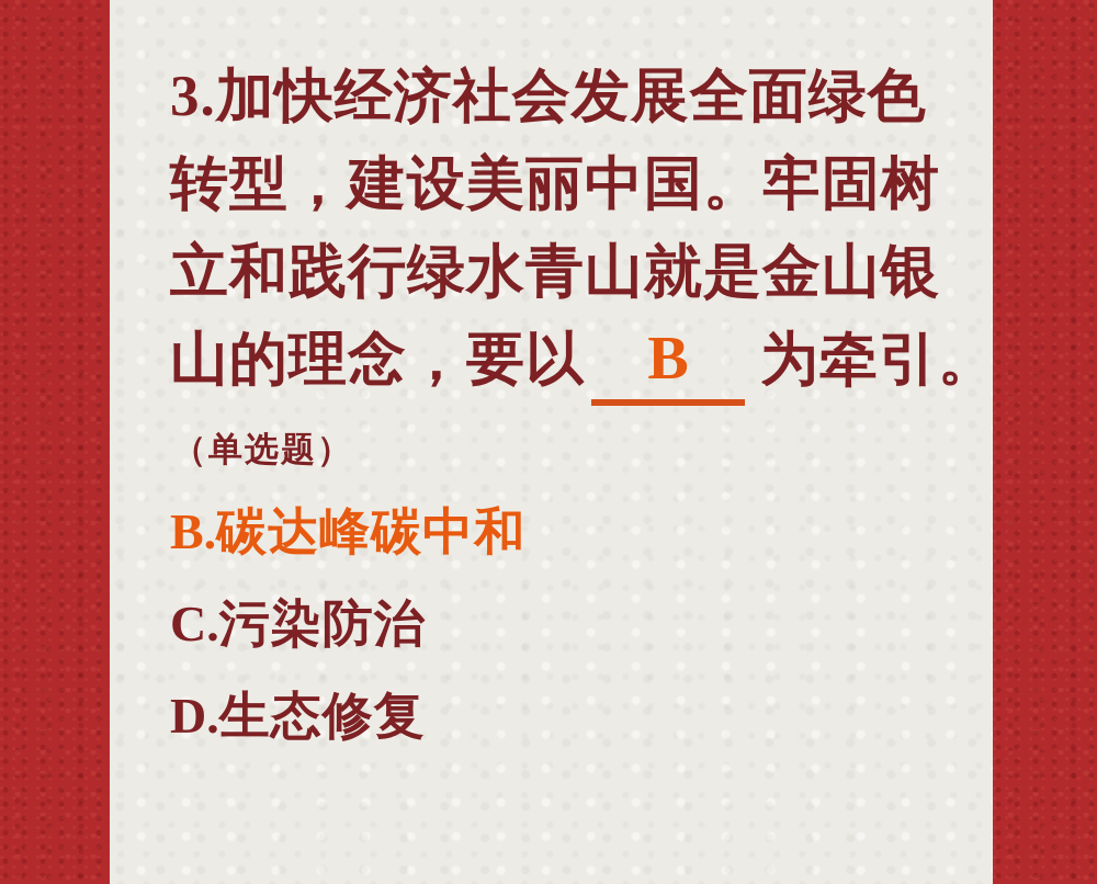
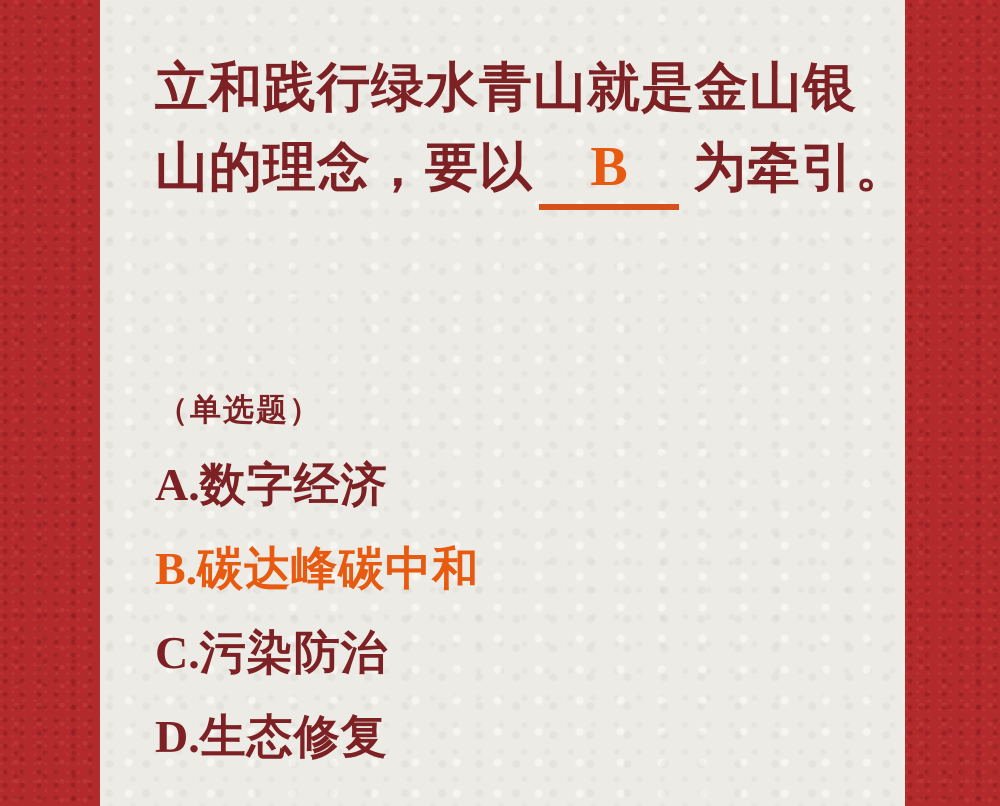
- 3.加快经济社会发展全面绿色
- 转型，建设美丽中国。牢固树
  立和践行绿水青山就是金山银
  山的理念，要以 B 为牵引。
  （单选题）
+ A.数字经济
  B.碳达峰碳中和
  C.污染防治
  D.生态修复
